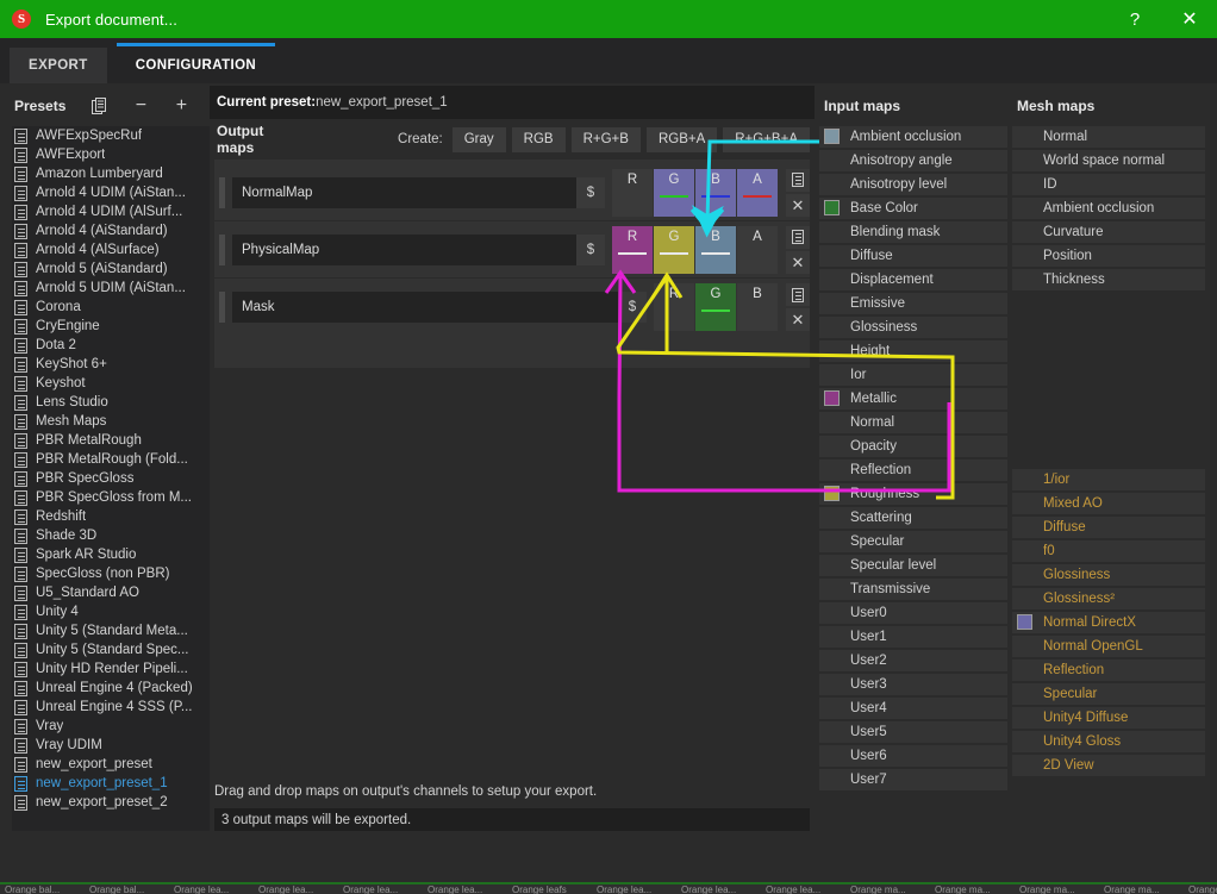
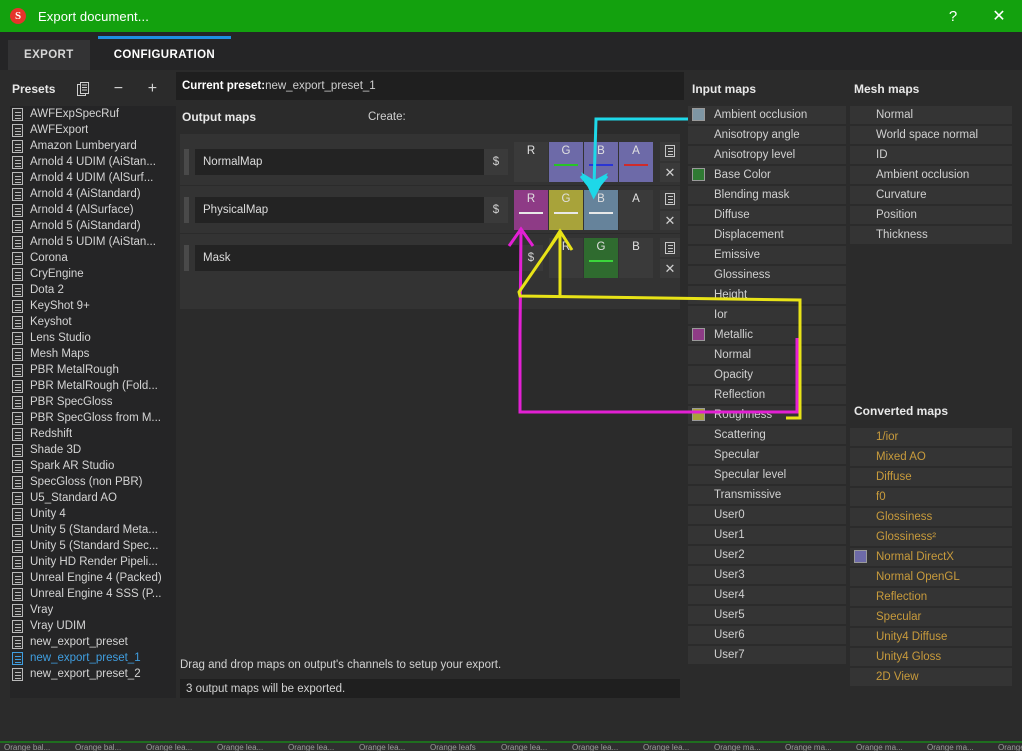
  S
  Export document...
  ?
  ✕
  EXPORT
  CONFIGURATION
  Presets
  −
  +
  AWFExpSpecRuf
  AWFExport
  Amazon Lumberyard
  Arnold 4 UDIM (AiStan...
  Arnold 4 UDIM (AlSurf...
  Arnold 4 (AiStandard)
  Arnold 4 (AlSurface)
  Arnold 5 (AiStandard)
  Arnold 5 UDIM (AiStan...
  Corona
  CryEngine
  Dota 2
- KeyShot 6+
+ KeyShot 9+
  Keyshot
  Lens Studio
  Mesh Maps
  PBR MetalRough
  PBR MetalRough (Fold...
  PBR SpecGloss
  PBR SpecGloss from M...
  Redshift
  Shade 3D
  Spark AR Studio
  SpecGloss (non PBR)
  U5_Standard AO
  Unity 4
  Unity 5 (Standard Meta...
  Unity 5 (Standard Spec...
  Unity HD Render Pipeli...
  Unreal Engine 4 (Packed)
  Unreal Engine 4 SSS (P...
  Vray
  Vray UDIM
  new_export_preset
  new_export_preset_1
  new_export_preset_2
  Current preset:
  new_export_preset_1
  Output maps
  Create:
- Gray
- RGB
- R+G+B
- RGB+A
- R+G+B+A
  NormalMap
  $
  R
  G
  B
  A
  ✕
  PhysicalMap
  $
  R
  G
  B
  A
  ✕
  Mask
  $
  R
  G
  B
  ✕
  Drag and drop maps on output's channels to setup your export.
  3 output maps will be exported.
  Input maps
  Ambient occlusion
  Anisotropy angle
  Anisotropy level
  Base Color
  Blending mask
  Diffuse
  Displacement
  Emissive
  Glossiness
  Height
  Ior
  Metallic
  Normal
  Opacity
  Reflection
  Roughness
  Scattering
  Specular
  Specular level
  Transmissive
  User0
  User1
  User2
  User3
  User4
  User5
  User6
  User7
  Mesh maps
  Normal
  World space normal
  ID
  Ambient occlusion
  Curvature
  Position
  Thickness
+ Converted maps
  1/ior
  Mixed AO
  Diffuse
  f0
  Glossiness
  Glossiness²
  Normal DirectX
  Normal OpenGL
  Reflection
  Specular
  Unity4 Diffuse
  Unity4 Gloss
  2D View
  Orange bal...
  Orange bal...
  Orange lea...
  Orange lea...
  Orange lea...
  Orange lea...
  Orange leafs
  Orange lea...
  Orange lea...
  Orange lea...
  Orange ma...
  Orange ma...
  Orange ma...
  Orange ma...
